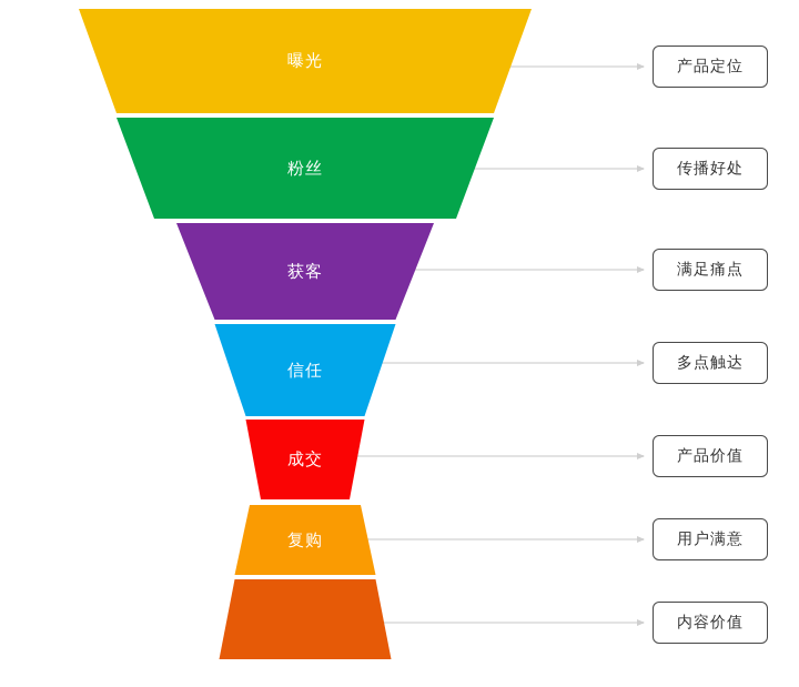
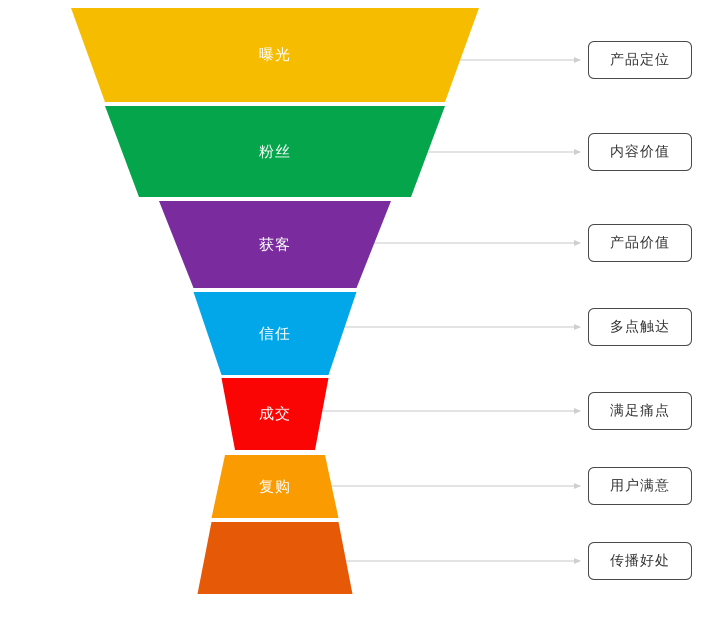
  曝光
  粉丝
  获客
  信任
  成交
  复购
  产品定位
- 传播好处
+ 内容价值
- 满足痛点
+ 产品价值
  多点触达
- 产品价值
+ 满足痛点
  用户满意
- 内容价值
+ 传播好处
